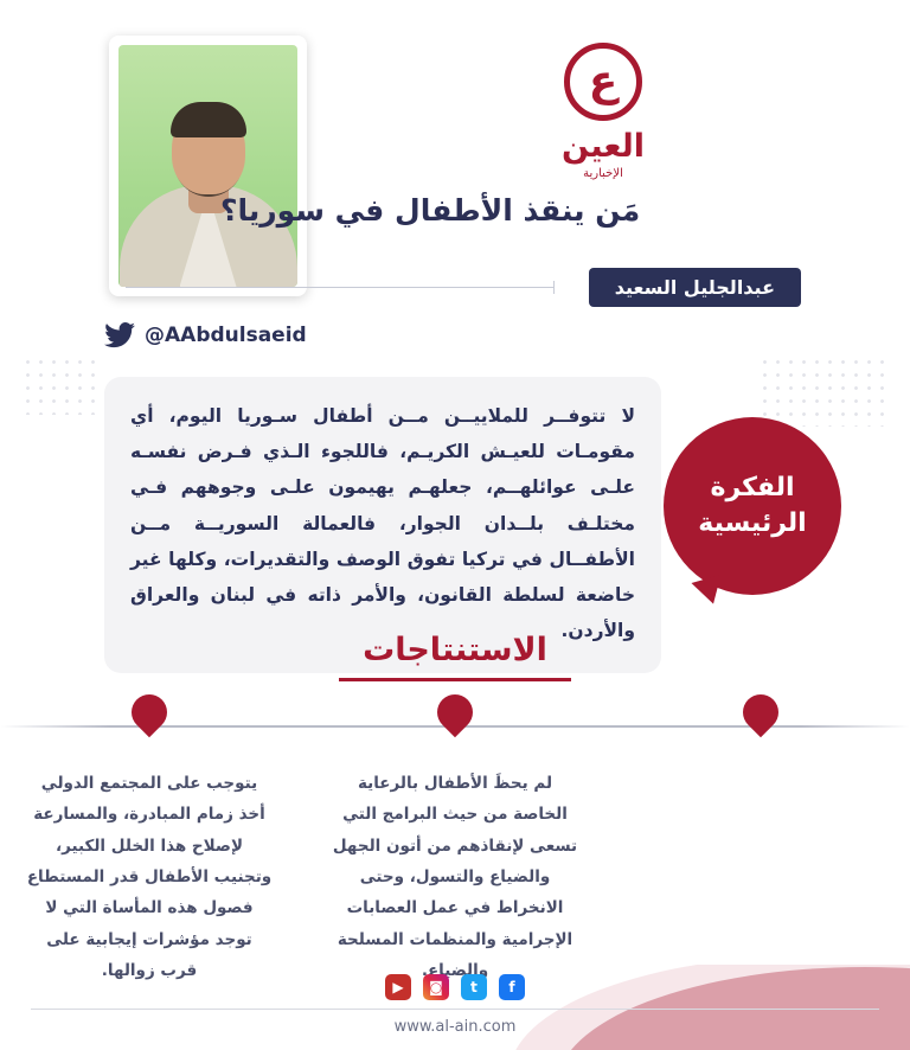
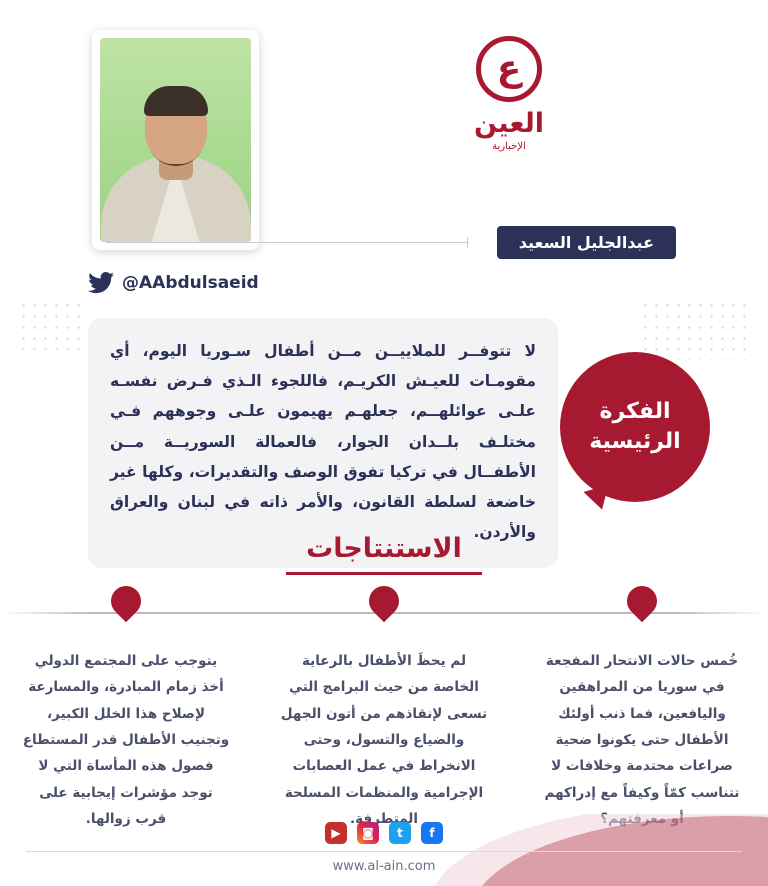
  ع
  العين
  الإخبارية
- مَن ينقذ الأطفال في سوريا؟
  عبدالجليل السعيد
  @AAbdulsaeid
  لا تتوفــر للملاييــن مــن أطفال سـوريا اليوم، أي مقومـات للعيـش الكريـم، فاللجوء الـذي فـرض نفسـه علـى عوائلهــم، جعلهـم يهيمون علـى وجوههم فـي مختلـف بلــدان الجوار، فالعمالة السوريــة مــن الأطفــال في تركيا تفوق الوصف والتقديرات، وكلها غير خاضعة لسلطة القانون، والأمر ذاته في لبنان والعراق والأردن.
  الفكرة
  الرئيسية
  الاستنتاجات
+ خُمس حالات الانتحار المفجعة في سوريا من المراهقين واليافعين، فما ذنب أولئك الأطفال حتى يكونوا ضحية صراعات محتدمة وخلافات لا تتناسب كمّاً وكيفاً مع إدراكهم أو معرفتهم؟
- لم يحظَ الأطفال بالرعاية الخاصة من حيث البرامج التي تسعى لإنقاذهم من أتون الجهل والضياع والتسول، وحتى الانخراط في عمل العصابات الإجرامية والمنظمات المسلحة والضياع.
+ لم يحظَ الأطفال بالرعاية الخاصة من حيث البرامج التي تسعى لإنقاذهم من أتون الجهل والضياع والتسول، وحتى الانخراط في عمل العصابات الإجرامية والمنظمات المسلحة المتطرفة.
  يتوجب على المجتمع الدولي أخذ زمام المبادرة، والمسارعة لإصلاح هذا الخلل الكبير، وتجنيب الأطفال قدر المستطاع فصول هذه المأساة التي لا توجد مؤشرات إيجابية على قرب زوالها.
  ▶
  ◙
  t
  f
  www.al-ain.com
